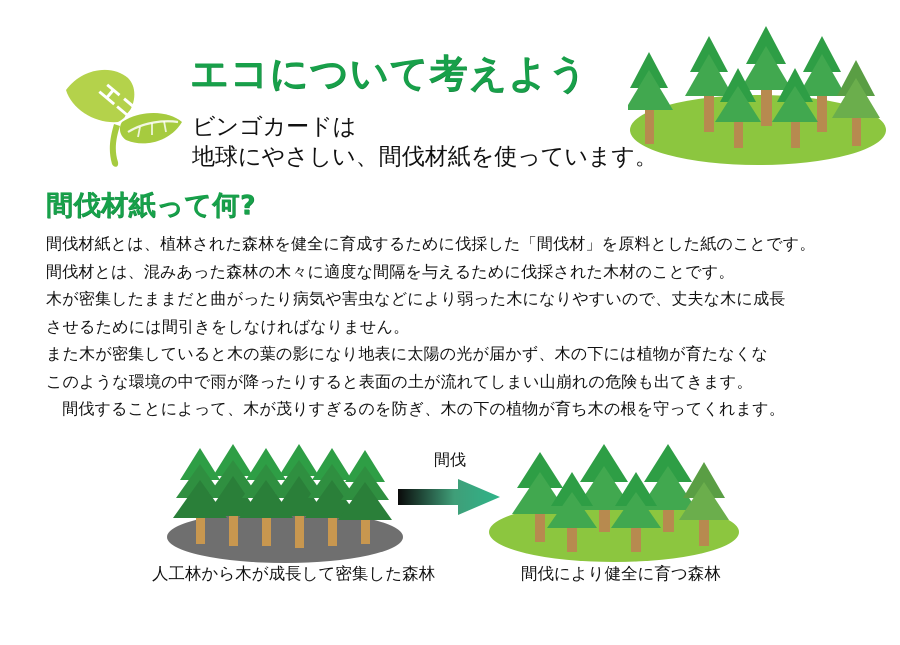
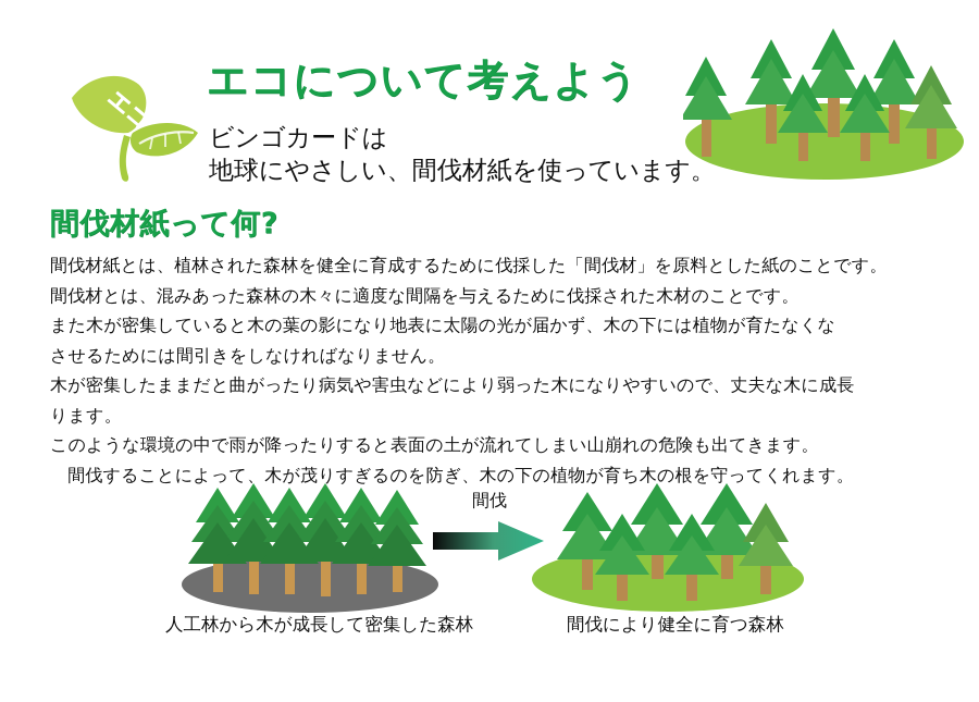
  エコについて考えよう
  ビンゴカードは
  地球にやさしい、間伐材紙を使っています。
  間伐材紙って何?
  間伐材紙とは、植林された森林を健全に育成するために伐採した「間伐材」を原料とした紙のことです。
  間伐材とは、混みあった森林の木々に適度な間隔を与えるために伐採された木材のことです。
- 木が密集したままだと曲がったり病気や害虫などにより弱った木になりやすいので、丈夫な木に成長
+ また木が密集していると木の葉の影になり地表に太陽の光が届かず、木の下には植物が育たなくな
  させるためには間引きをしなければなりません。
- また木が密集していると木の葉の影になり地表に太陽の光が届かず、木の下には植物が育たなくな
+ 木が密集したままだと曲がったり病気や害虫などにより弱った木になりやすいので、丈夫な木に成長
+ ります。
  このような環境の中で雨が降ったりすると表面の土が流れてしまい山崩れの危険も出てきます。
  間伐することによって、木が茂りすぎるのを防ぎ、木の下の植物が育ち木の根を守ってくれます。
  間伐
  人工林から木が成長して密集した森林
  間伐により健全に育つ森林
